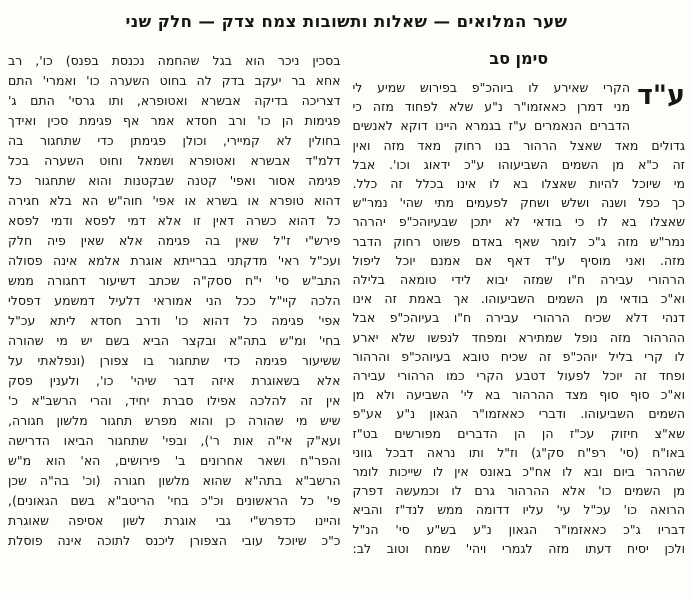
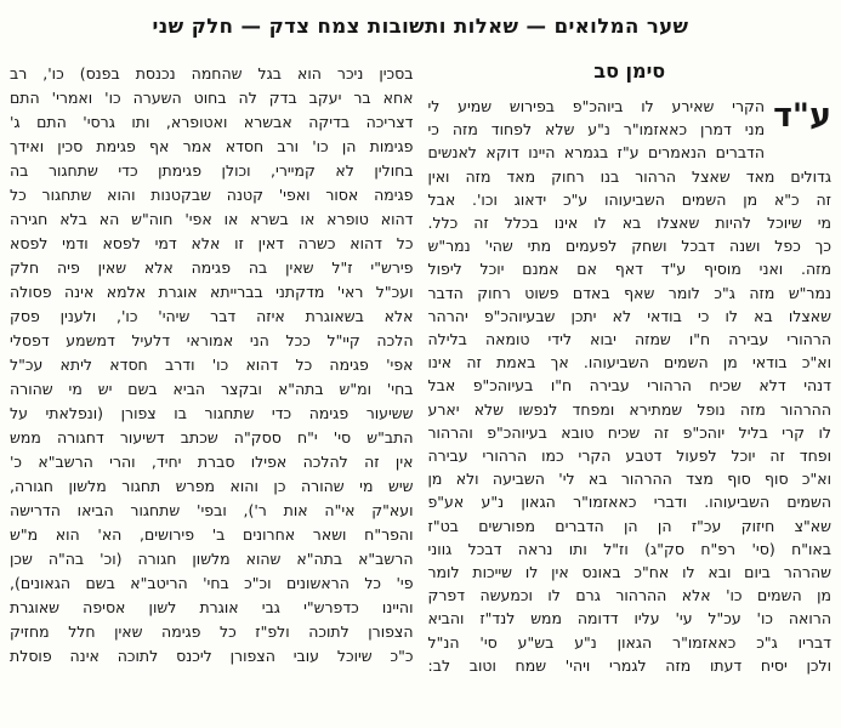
  שער המלואים — שאלות ותשובות צמח צדק — חלק שני
  סימן סב
  ע"ד
  הקרי שאירע לו ביוהכ"פ בפירוש שמיע לי
  מני דמרן כאאזמו"ר נ"ע שלא לפחוד מזה כי
  הדברים הנאמרים ע"ז בגמרא היינו דוקא לאנשים
  גדולים מאד שאצל הרהור בנו רחוק מאד מזה ואין
  זה כ"א מן השמים השביעוהו ע"כ ידאוג וכו'. אבל
  מי שיוכל להיות שאצלו בא לו אינו בכלל זה כלל.
- כך כפל ושנה ושלש ושחק לפעמים מתי שהי' נמר"ש
+ כך כפל ושנה דבכל ושחק לפעמים מתי שהי' נמר"ש
- שאצלו בא לו כי בודאי לא יתכן שבעיוהכ"פ יהרהר
+ מזה. ואני מוסיף ע"ד דאף אם אמנם יוכל ליפול
  נמר"ש מזה ג"כ לומר שאף באדם פשוט רחוק הדבר
- מזה. ואני מוסיף ע"ד דאף אם אמנם יוכל ליפול
+ שאצלו בא לו כי בודאי לא יתכן שבעיוהכ"פ יהרהר
  הרהורי עבירה ח"ו שמזה יבוא לידי טומאה בלילה
  וא"כ בודאי מן השמים השביעוהו. אך באמת זה אינו
  דנהי דלא שכיח הרהורי עבירה ח"ו בעיוהכ"פ אבל
  ההרהור מזה נופל שמתירא ומפחד לנפשו שלא יארע
  לו קרי בליל יוהכ"פ זה שכיח טובא בעיוהכ"פ והרהור
  ופחד זה יוכל לפעול דטבע הקרי כמו הרהורי עבירה
  וא"כ סוף סוף מצד ההרהור בא לי' השביעה ולא מן
  השמים השביעוהו. ודברי כאאזמו"ר הגאון נ"ע אע"פ
  שא"צ חיזוק עכ"ז הן הן הדברים מפורשים בט"ז
  באו"ח (סי' רפ"ח סק"ג) וז"ל ותו נראה דבכל גווני
  שהרהר ביום ובא לו אח"כ באונס אין לו שייכות לומר
  מן השמים כו' אלא ההרהור גרם לו וכמעשה דפרק
  הרואה כו' עכ"ל עי' עליו דדומה ממש לנד"ז והביא
  דבריו ג"כ כאאזמו"ר הגאון נ"ע בש"ע סי' הנ"ל
  ולכן יסיח דעתו מזה לגמרי ויהי' שמח וטוב לב:
  בסכין ניכר הוא בגל שהחמה נכנסת בפנס) כו', רב
  אחא בר יעקב בדק לה בחוט השערה כו' ואמרי' התם
  דצריכה בדיקה אבשרא ואטופרא, ותו גרסי' התם ג'
  פגימות הן כו' ורב חסדא אמר אף פגימת סכין ואידך
  בחולין לא קמיירי, וכולן פגימתן כדי שתחגור בה
- דלמ"ד אבשרא ואטופרא ושמאל וחוט השערה בכל
  פגימה אסור ואפי' קטנה שבקטנות והוא שתחגור כל
  דהוא טופרא או בשרא או אפי' חוה"ש הא בלא חגירה
  כל דהוא כשרה דאין זו אלא דמי לפסא ודמי לפסא
  פירש"י ז"ל שאין בה פגימה אלא שאין פיה חלק
  ועכ"ל ראי' מדקתני בברייתא אוגרת אלמא אינה פסולה
- התב"ש סי' י"ח ססק"ה שכתב דשיעור דחגורה ממש
+ אלא בשאוגרת איזה דבר שיהי' כו', ולענין פסק
  הלכה קיי"ל ככל הני אמוראי דלעיל דמשמע דפסלי
  אפי' פגימה כל דהוא כו' ודרב חסדא ליתא עכ"ל
  בחי' ומ"ש בתה"א ובקצר הביא בשם יש מי שהורה
  ששיעור פגימה כדי שתחגור בו צפורן (ונפלאתי על
- אלא בשאוגרת איזה דבר שיהי' כו', ולענין פסק
+ התב"ש סי' י"ח ססק"ה שכתב דשיעור דחגורה ממש
  אין זה להלכה אפילו סברת יחיד, והרי הרשב"א כ'
  שיש מי שהורה כן והוא מפרש תחגור מלשון חגורה,
  ועא"ק אי"ה אות ר'), ובפי' שתחגור הביאו הדרישה
  והפר"ח ושאר אחרונים ב' פירושים, הא' הוא מ"ש
  הרשב"א בתה"א שהוא מלשון חגורה (וכ' בה"ה שכן
  פי' כל הראשונים וכ"כ בחי' הריטב"א בשם הגאונים),
  והיינו כדפרש"י גבי אוגרת לשון אסיפה שאוגרת
+ הצפורן לתוכה ולפ"ז כל פגימה שאין חלל מחזיק
  כ"כ שיוכל עובי הצפורן ליכנס לתוכה אינה פוסלת
